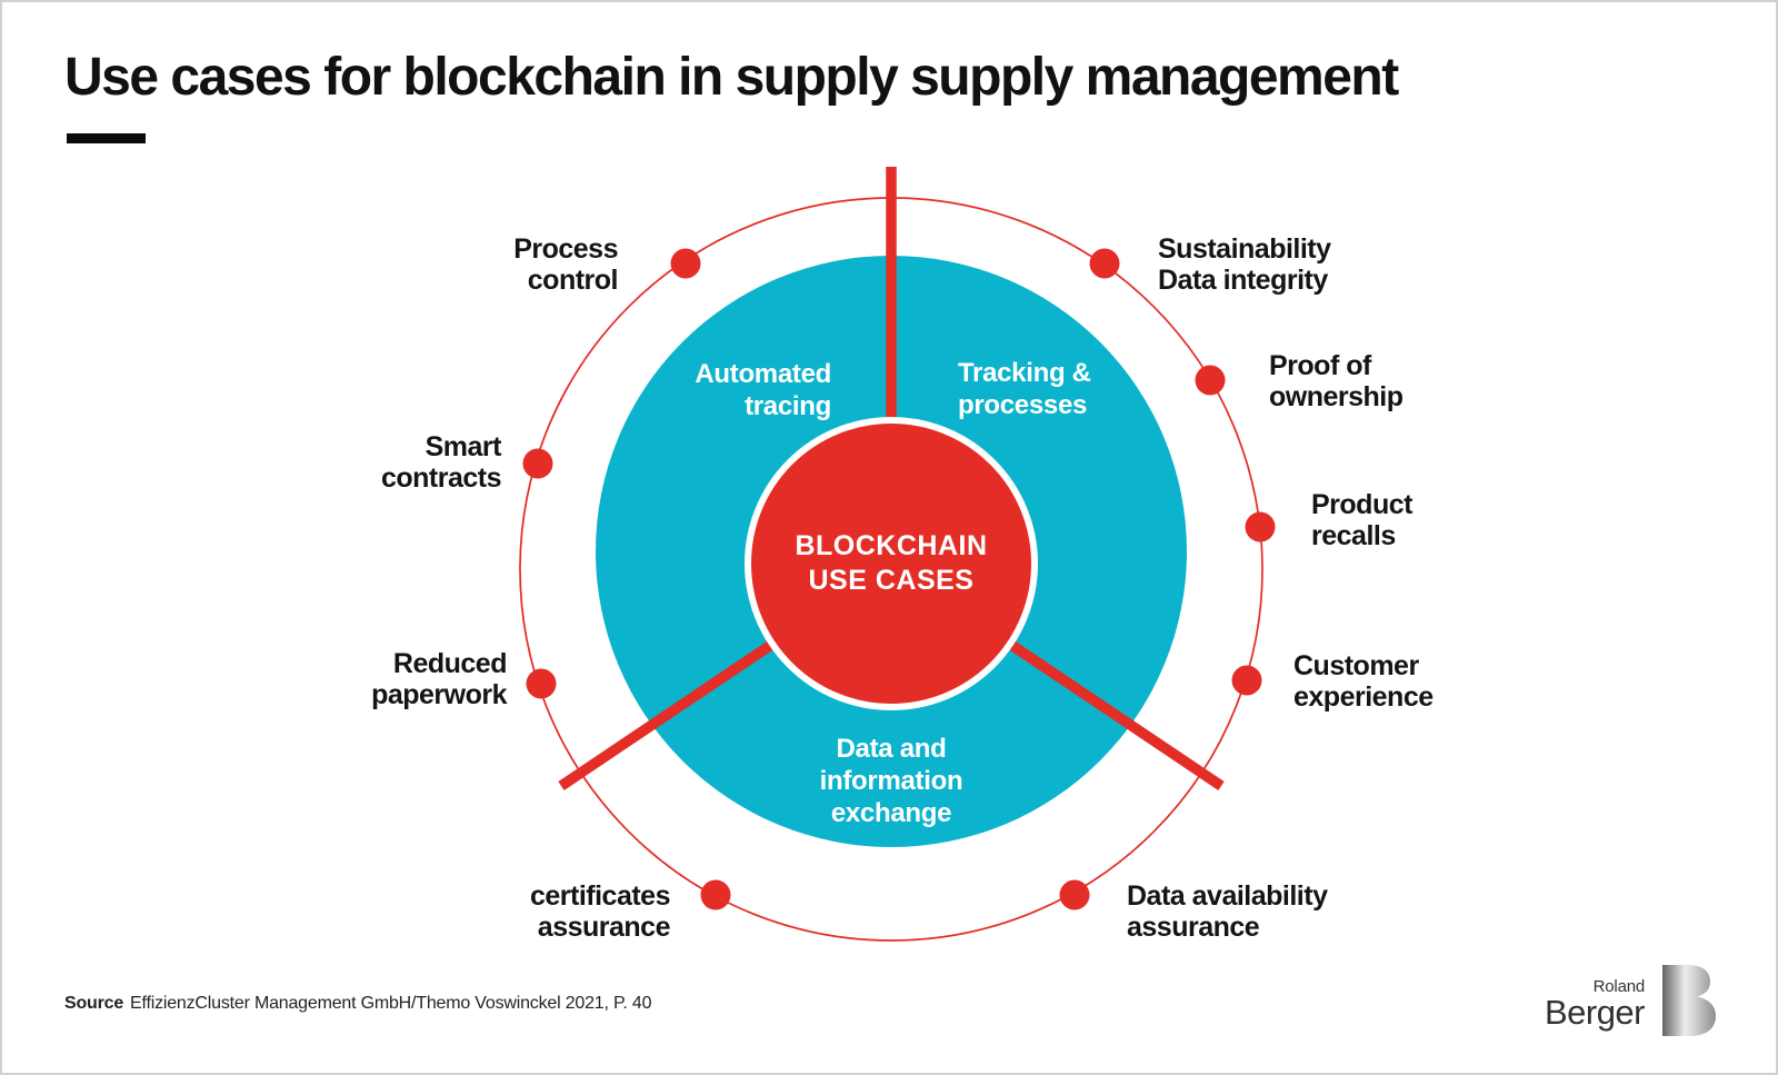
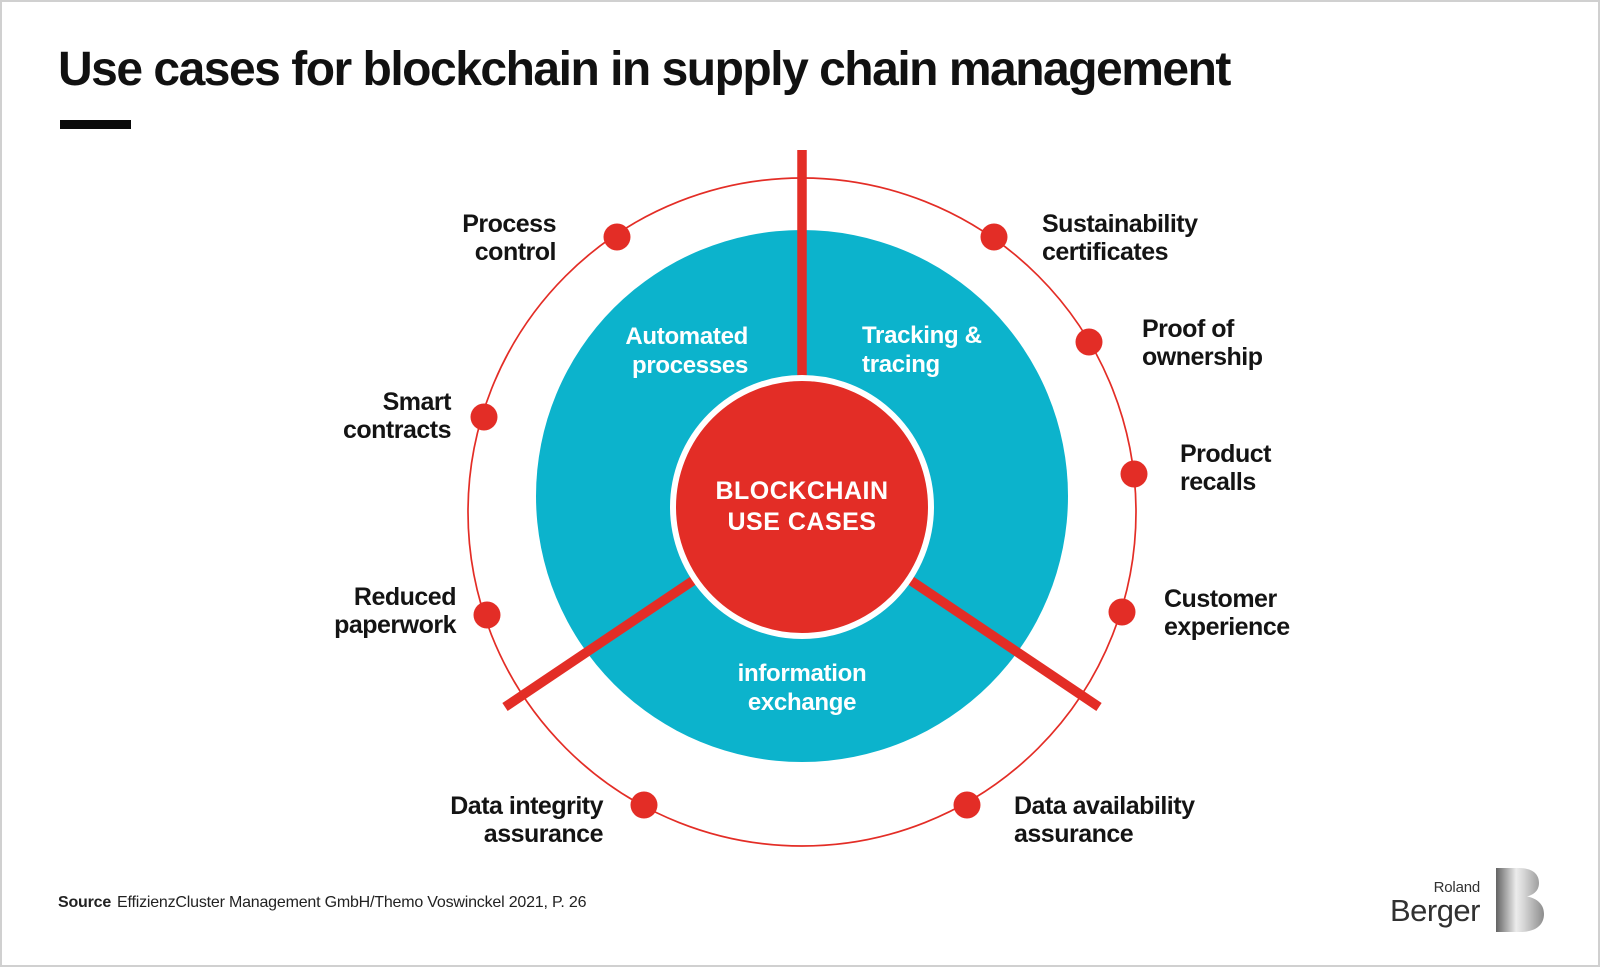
- Use cases for blockchain in supply supply management
+ Use cases for blockchain in supply chain management
  BLOCKCHAIN
  USE CASES
  Automated
- tracing
+ processes
  Tracking &
- processes
+ tracing
- Data and
  information
  exchange
  Process
  control
  Smart
  contracts
  Reduced
  paperwork
- certificates
+ Data integrity
  assurance
  Sustainability
- Data integrity
+ certificates
  Proof of
  ownership
  Product
  recalls
  Customer
  experience
  Data availability
  assurance
- Source EffizienzCluster Management GmbH/Themo Voswinckel 2021, P. 40
+ Source EffizienzCluster Management GmbH/Themo Voswinckel 2021, P. 26
  Roland
  Berger
